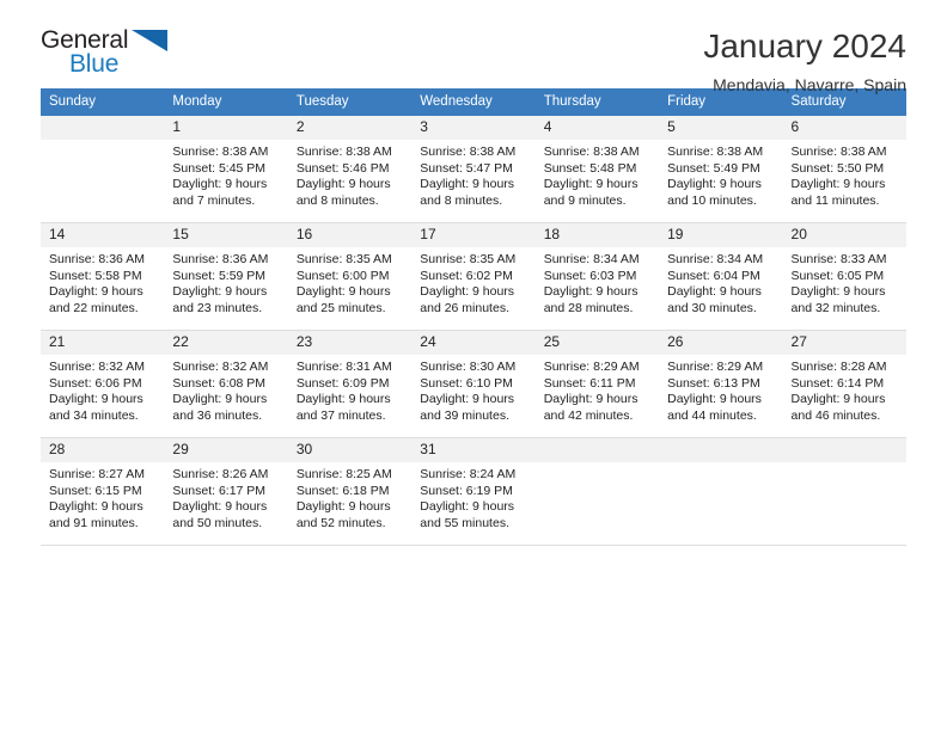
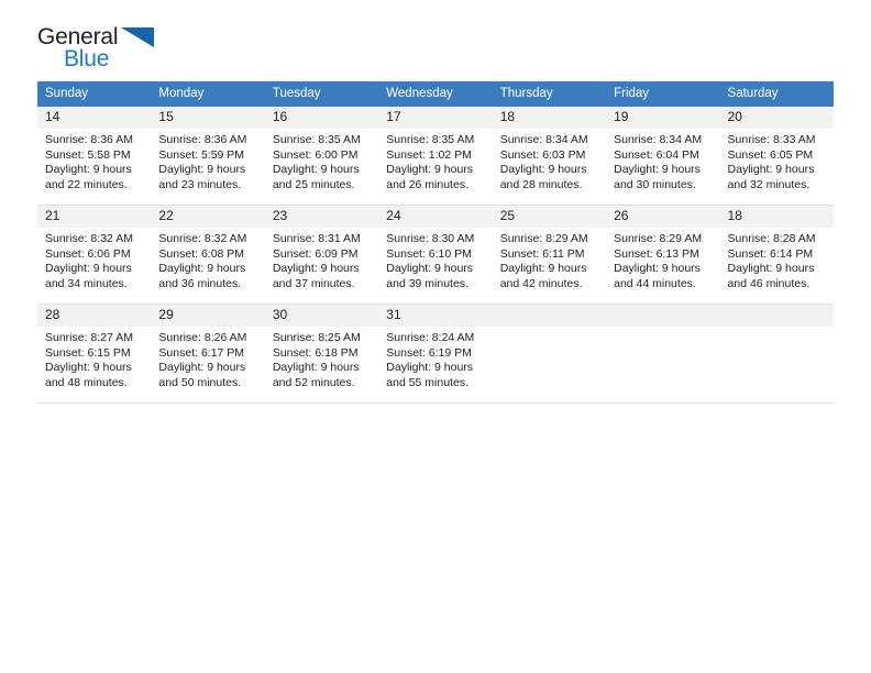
  General
  Blue
- January 2024
- Mendavia, Navarre, Spain
  Sunday	Monday	Tuesday	Wednesday	Thursday	Friday	Saturday
- 	1Sunrise: 8:38 AMSunset: 5:45 PMDaylight: 9 hoursand 7 minutes.	2Sunrise: 8:38 AMSunset: 5:46 PMDaylight: 9 hoursand 8 minutes.	3Sunrise: 8:38 AMSunset: 5:47 PMDaylight: 9 hoursand 8 minutes.	4Sunrise: 8:38 AMSunset: 5:48 PMDaylight: 9 hoursand 9 minutes.	5Sunrise: 8:38 AMSunset: 5:49 PMDaylight: 9 hoursand 10 minutes.	6Sunrise: 8:38 AMSunset: 5:50 PMDaylight: 9 hoursand 11 minutes.
- 14Sunrise: 8:36 AMSunset: 5:58 PMDaylight: 9 hoursand 22 minutes.	15Sunrise: 8:36 AMSunset: 5:59 PMDaylight: 9 hoursand 23 minutes.	16Sunrise: 8:35 AMSunset: 6:00 PMDaylight: 9 hoursand 25 minutes.	17Sunrise: 8:35 AMSunset: 6:02 PMDaylight: 9 hoursand 26 minutes.	18Sunrise: 8:34 AMSunset: 6:03 PMDaylight: 9 hoursand 28 minutes.	19Sunrise: 8:34 AMSunset: 6:04 PMDaylight: 9 hoursand 30 minutes.	20Sunrise: 8:33 AMSunset: 6:05 PMDaylight: 9 hoursand 32 minutes.
+ 14Sunrise: 8:36 AMSunset: 5:58 PMDaylight: 9 hoursand 22 minutes.	15Sunrise: 8:36 AMSunset: 5:59 PMDaylight: 9 hoursand 23 minutes.	16Sunrise: 8:35 AMSunset: 6:00 PMDaylight: 9 hoursand 25 minutes.	17Sunrise: 8:35 AMSunset: 1:02 PMDaylight: 9 hoursand 26 minutes.	18Sunrise: 8:34 AMSunset: 6:03 PMDaylight: 9 hoursand 28 minutes.	19Sunrise: 8:34 AMSunset: 6:04 PMDaylight: 9 hoursand 30 minutes.	20Sunrise: 8:33 AMSunset: 6:05 PMDaylight: 9 hoursand 32 minutes.
- 21Sunrise: 8:32 AMSunset: 6:06 PMDaylight: 9 hoursand 34 minutes.	22Sunrise: 8:32 AMSunset: 6:08 PMDaylight: 9 hoursand 36 minutes.	23Sunrise: 8:31 AMSunset: 6:09 PMDaylight: 9 hoursand 37 minutes.	24Sunrise: 8:30 AMSunset: 6:10 PMDaylight: 9 hoursand 39 minutes.	25Sunrise: 8:29 AMSunset: 6:11 PMDaylight: 9 hoursand 42 minutes.	26Sunrise: 8:29 AMSunset: 6:13 PMDaylight: 9 hoursand 44 minutes.	27Sunrise: 8:28 AMSunset: 6:14 PMDaylight: 9 hoursand 46 minutes.
+ 21Sunrise: 8:32 AMSunset: 6:06 PMDaylight: 9 hoursand 34 minutes.	22Sunrise: 8:32 AMSunset: 6:08 PMDaylight: 9 hoursand 36 minutes.	23Sunrise: 8:31 AMSunset: 6:09 PMDaylight: 9 hoursand 37 minutes.	24Sunrise: 8:30 AMSunset: 6:10 PMDaylight: 9 hoursand 39 minutes.	25Sunrise: 8:29 AMSunset: 6:11 PMDaylight: 9 hoursand 42 minutes.	26Sunrise: 8:29 AMSunset: 6:13 PMDaylight: 9 hoursand 44 minutes.	18Sunrise: 8:28 AMSunset: 6:14 PMDaylight: 9 hoursand 46 minutes.
- 28Sunrise: 8:27 AMSunset: 6:15 PMDaylight: 9 hoursand 91 minutes.	29Sunrise: 8:26 AMSunset: 6:17 PMDaylight: 9 hoursand 50 minutes.	30Sunrise: 8:25 AMSunset: 6:18 PMDaylight: 9 hoursand 52 minutes.	31Sunrise: 8:24 AMSunset: 6:19 PMDaylight: 9 hoursand 55 minutes.
+ 28Sunrise: 8:27 AMSunset: 6:15 PMDaylight: 9 hoursand 48 minutes.	29Sunrise: 8:26 AMSunset: 6:17 PMDaylight: 9 hoursand 50 minutes.	30Sunrise: 8:25 AMSunset: 6:18 PMDaylight: 9 hoursand 52 minutes.	31Sunrise: 8:24 AMSunset: 6:19 PMDaylight: 9 hoursand 55 minutes.
